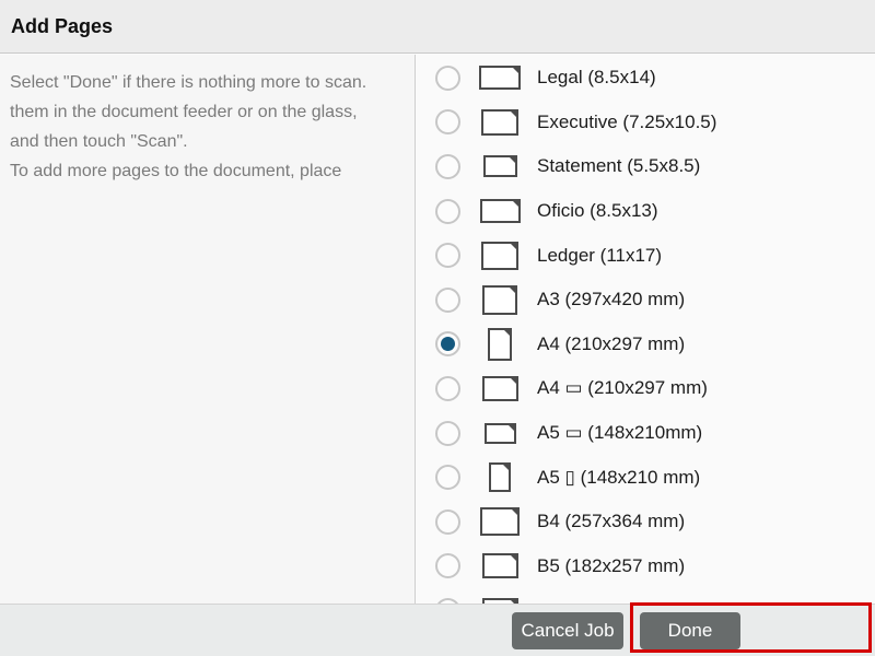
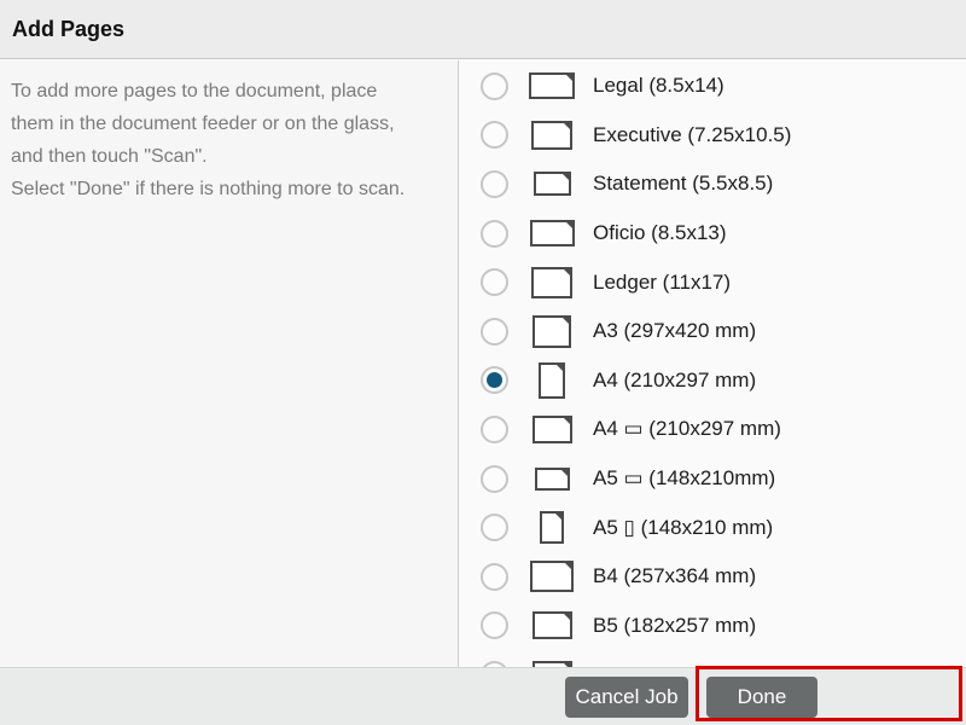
  Add Pages
- Select "Done" if there is nothing more to scan.
+ To add more pages to the document, place
  them in the document feeder or on the glass,
  and then touch "Scan".
- To add more pages to the document, place
+ Select "Done" if there is nothing more to scan.
  Legal (8.5x14)
  Executive (7.25x10.5)
  Statement (5.5x8.5)
  Oficio (8.5x13)
  Ledger (11x17)
  A3 (297x420 mm)
  A4 (210x297 mm)
  A4 ▭ (210x297 mm)
  A5 ▭ (148x210mm)
  A5 ▯ (148x210 mm)
  B4 (257x364 mm)
  B5 (182x257 mm)
  Cancel Job
  Done
